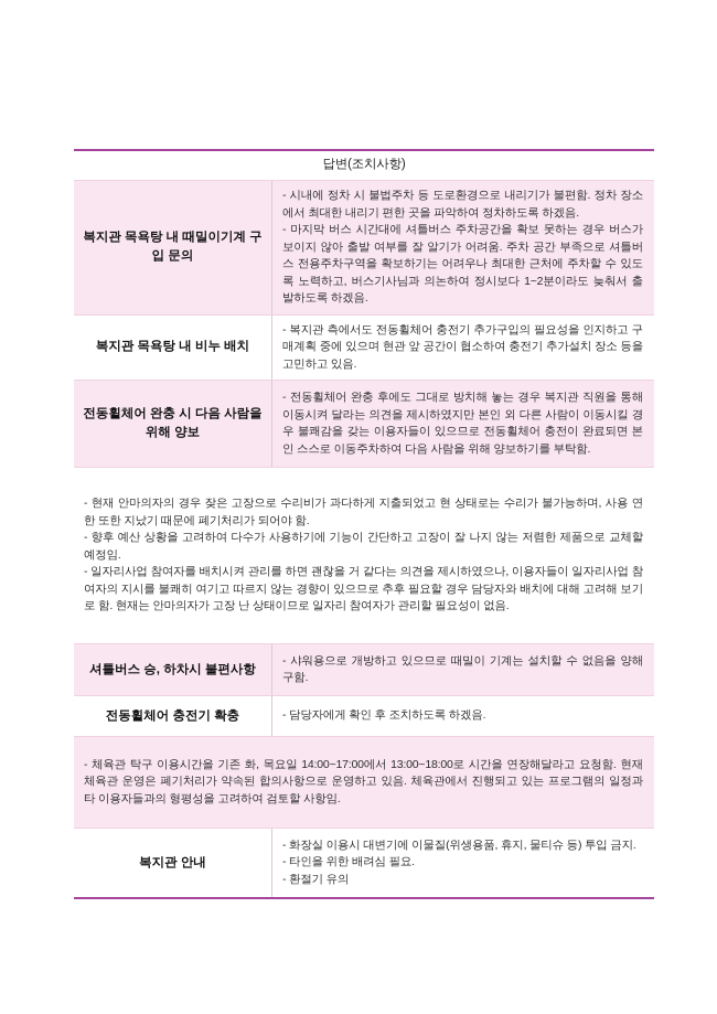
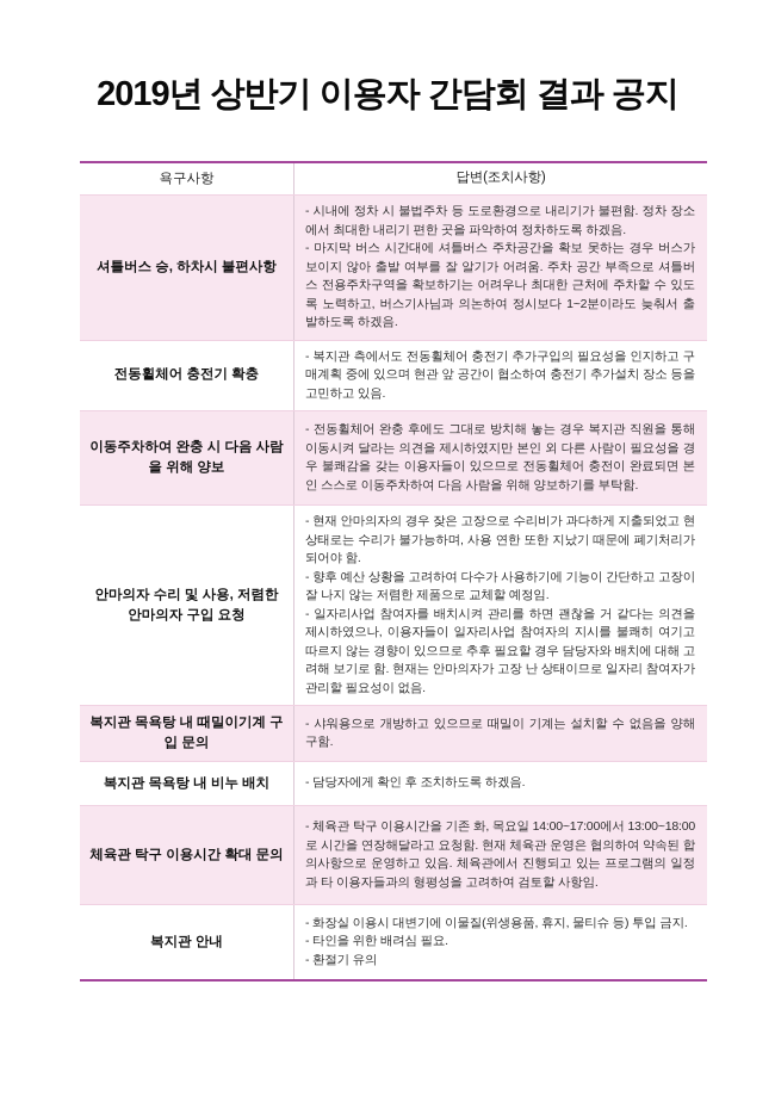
+ 2019년 상반기 이용자 간담회 결과 공지
+ 욕구사항
  답변(조치사항)
- 복지관 목욕탕 내 때밀이기계 구입 문의
+ 셔틀버스 승, 하차시 불편사항
  - 시내에 정차 시 불법주차 등 도로환경으로 내리기가 불편함. 정차 장소에서 최대한 내리기 편한 곳을 파악하여 정차하도록 하겠음.
  - 마지막 버스 시간대에 셔틀버스 주차공간을 확보 못하는 경우 버스가 보이지 않아 출발 여부를 잘 알기가 어려움. 주차 공간 부족으로 셔틀버스 전용주차구역을 확보하기는 어려우나 최대한 근처에 주차할 수 있도록 노력하고, 버스기사님과 의논하여 정시보다 1~2분이라도 늦춰서 출발하도록 하겠음.
- 복지관 목욕탕 내 비누 배치
+ 전동휠체어 충전기 확충
  - 복지관 측에서도 전동휠체어 충전기 추가구입의 필요성을 인지하고 구매계획 중에 있으며 현관 앞 공간이 협소하여 충전기 추가설치 장소 등을 고민하고 있음.
- 전동휠체어 완충 시 다음 사람을 위해 양보
+ 이동주차하여 완충 시 다음 사람을 위해 양보
- - 전동휠체어 완충 후에도 그대로 방치해 놓는 경우 복지관 직원을 통해 이동시켜 달라는 의견을 제시하였지만 본인 외 다른 사람이 이동시킬 경우 불쾌감을 갖는 이용자들이 있으므로 전동휠체어 충전이 완료되면 본인 스스로 이동주차하여 다음 사람을 위해 양보하기를 부탁함.
+ - 전동휠체어 완충 후에도 그대로 방치해 놓는 경우 복지관 직원을 통해 이동시켜 달라는 의견을 제시하였지만 본인 외 다른 사람이 필요성을 경우 불쾌감을 갖는 이용자들이 있으므로 전동휠체어 충전이 완료되면 본인 스스로 이동주차하여 다음 사람을 위해 양보하기를 부탁함.
+ 안마의자 수리 및 사용, 저렴한 안마의자 구입 요청
  - 현재 안마의자의 경우 잦은 고장으로 수리비가 과다하게 지출되었고 현 상태로는 수리가 불가능하며, 사용 연한 또한 지났기 때문에 폐기처리가 되어야 함.
  - 향후 예산 상황을 고려하여 다수가 사용하기에 기능이 간단하고 고장이 잘 나지 않는 저렴한 제품으로 교체할 예정임.
  - 일자리사업 참여자를 배치시켜 관리를 하면 괜찮을 거 같다는 의견을 제시하였으나, 이용자들이 일자리사업 참여자의 지시를 불쾌히 여기고 따르지 않는 경향이 있으므로 추후 필요할 경우 담당자와 배치에 대해 고려해 보기로 함. 현재는 안마의자가 고장 난 상태이므로 일자리 참여자가 관리할 필요성이 없음.
- 셔틀버스 승, 하차시 불편사항
+ 복지관 목욕탕 내 때밀이기계 구입 문의
  - 샤워용으로 개방하고 있으므로 때밀이 기계는 설치할 수 없음을 양해 구함.
- 전동휠체어 충전기 확충
+ 복지관 목욕탕 내 비누 배치
  - 담당자에게 확인 후 조치하도록 하겠음.
+ 체육관 탁구 이용시간 확대 문의
- - 체육관 탁구 이용시간을 기존 화, 목요일 14:00~17:00에서 13:00~18:00로 시간을 연장해달라고 요청함. 현재 체육관 운영은 폐기처리가 약속된 합의사항으로 운영하고 있음. 체육관에서 진행되고 있는 프로그램의 일정과 타 이용자들과의 형평성을 고려하여 검토할 사항임.
+ - 체육관 탁구 이용시간을 기존 화, 목요일 14:00~17:00에서 13:00~18:00로 시간을 연장해달라고 요청함. 현재 체육관 운영은 협의하여 약속된 합의사항으로 운영하고 있음. 체육관에서 진행되고 있는 프로그램의 일정과 타 이용자들과의 형평성을 고려하여 검토할 사항임.
  복지관 안내
  - 화장실 이용시 대변기에 이물질(위생용품, 휴지, 물티슈 등) 투입 금지.
  - 타인을 위한 배려심 필요.
  - 환절기 유의
